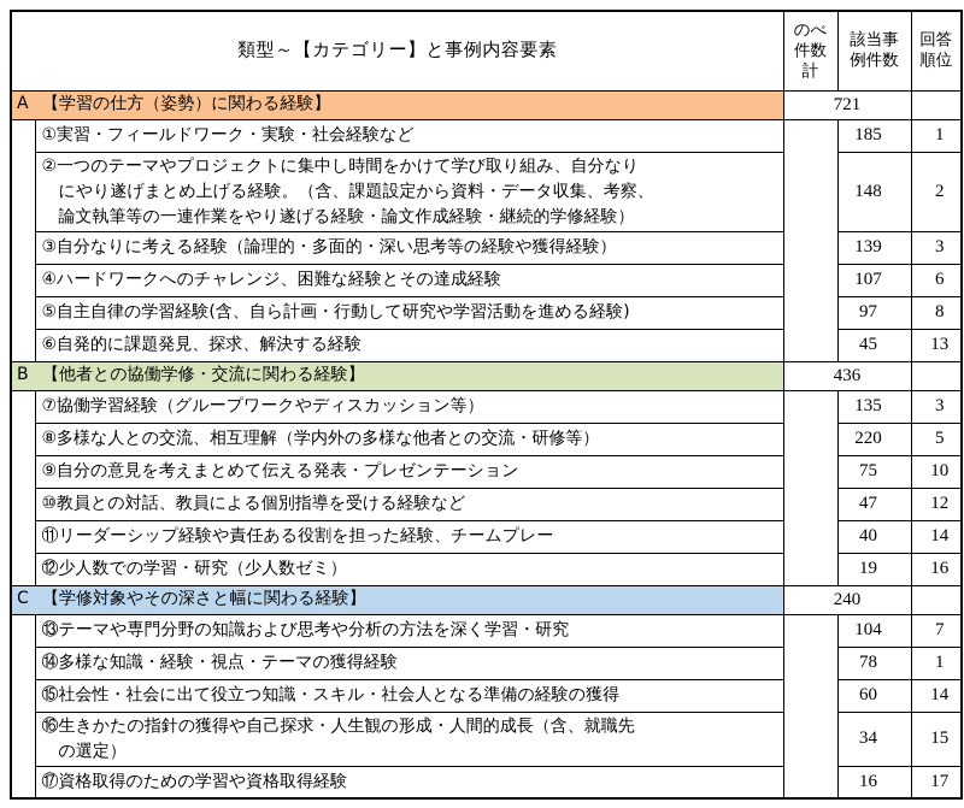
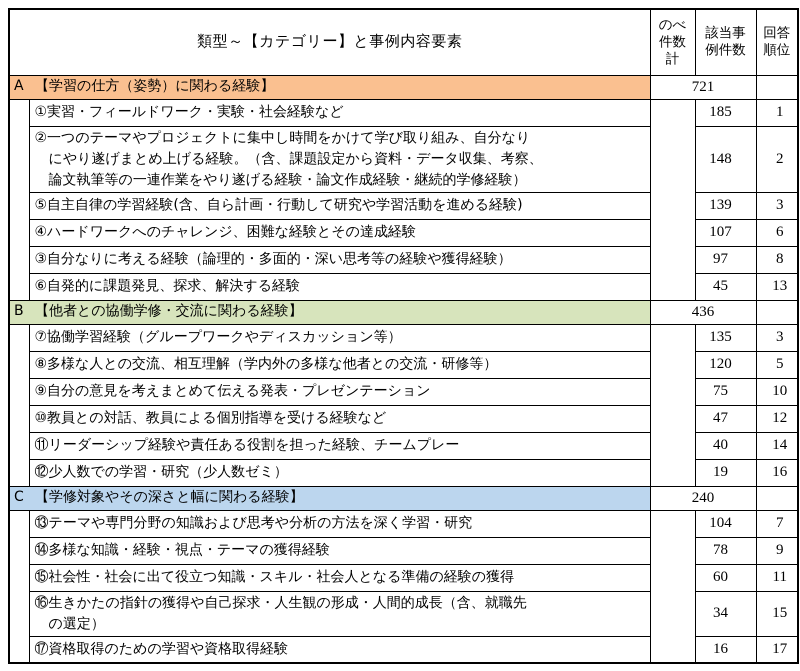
  類型～【カテゴリー】と事例内容要素	のべ 件数 計	該当事 例件数	回答 順位
  A 【学習の仕方（姿勢）に関わる経験】	721
  	①実習・フィールドワーク・実験・社会経験など		185	1
  ②一つのテーマやプロジェクトに集中し時間をかけて学び取り組み、自分なり にやり遂げまとめ上げる経験。（含、課題設定から資料・データ収集、考察、 論文執筆等の一連作業をやり遂げる経験・論文作成経験・継続的学修経験）	148	2
- ③自分なりに考える経験（論理的・多面的・深い思考等の経験や獲得経験）	139	3
+ ⑤自主自律の学習経験(含、自ら計画・行動して研究や学習活動を進める経験)	139	3
  ④ハードワークへのチャレンジ、困難な経験とその達成経験	107	6
- ⑤自主自律の学習経験(含、自ら計画・行動して研究や学習活動を進める経験)	97	8
+ ③自分なりに考える経験（論理的・多面的・深い思考等の経験や獲得経験）	97	8
  ⑥自発的に課題発見、探求、解決する経験	45	13
  B 【他者との協働学修・交流に関わる経験】	436
  	⑦協働学習経験（グループワークやディスカッション等）		135	3
- ⑧多様な人との交流、相互理解（学内外の多様な他者との交流・研修等）	220	5
+ ⑧多様な人との交流、相互理解（学内外の多様な他者との交流・研修等）	120	5
  ⑨自分の意見を考えまとめて伝える発表・プレゼンテーション	75	10
  ⑩教員との対話、教員による個別指導を受ける経験など	47	12
  ⑪リーダーシップ経験や責任ある役割を担った経験、チームプレー	40	14
  ⑫少人数での学習・研究（少人数ゼミ）	19	16
  C 【学修対象やその深さと幅に関わる経験】	240
  	⑬テーマや専門分野の知識および思考や分析の方法を深く学習・研究		104	7
- ⑭多様な知識・経験・視点・テーマの獲得経験	78	1
+ ⑭多様な知識・経験・視点・テーマの獲得経験	78	9
- ⑮社会性・社会に出て役立つ知識・スキル・社会人となる準備の経験の獲得	60	14
+ ⑮社会性・社会に出て役立つ知識・スキル・社会人となる準備の経験の獲得	60	11
  ⑯生きかたの指針の獲得や自己探求・人生観の形成・人間的成長（含、就職先 の選定）	34	15
  ⑰資格取得のための学習や資格取得経験	16	17
